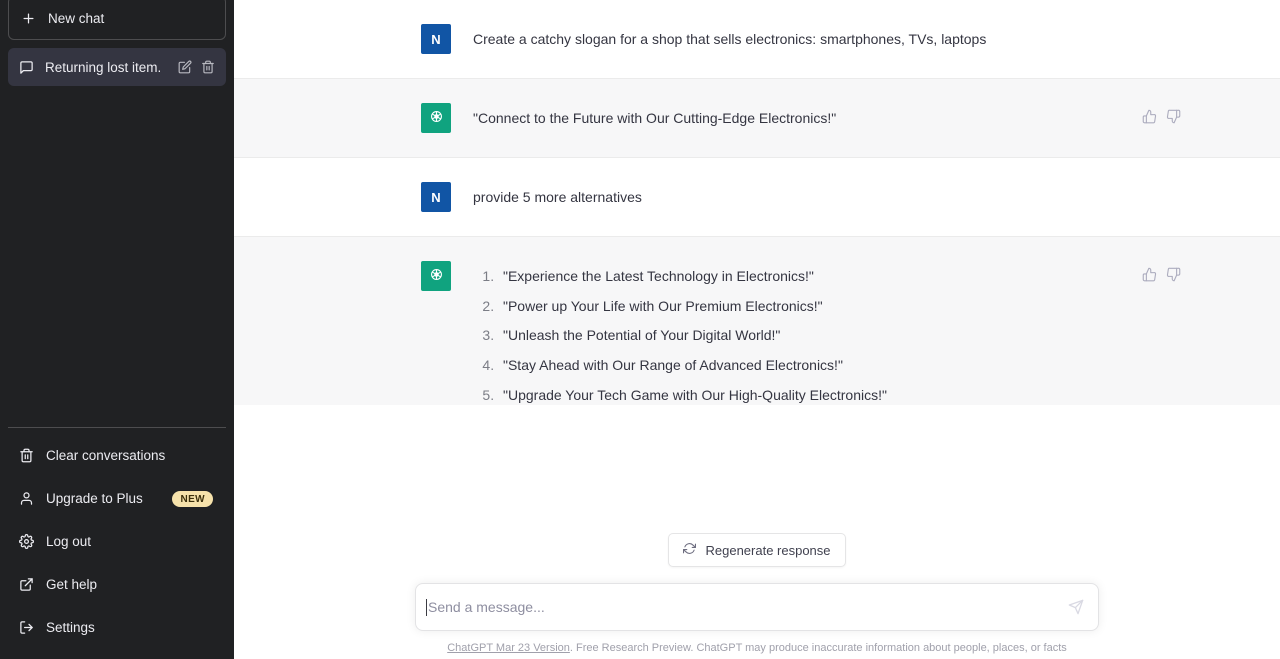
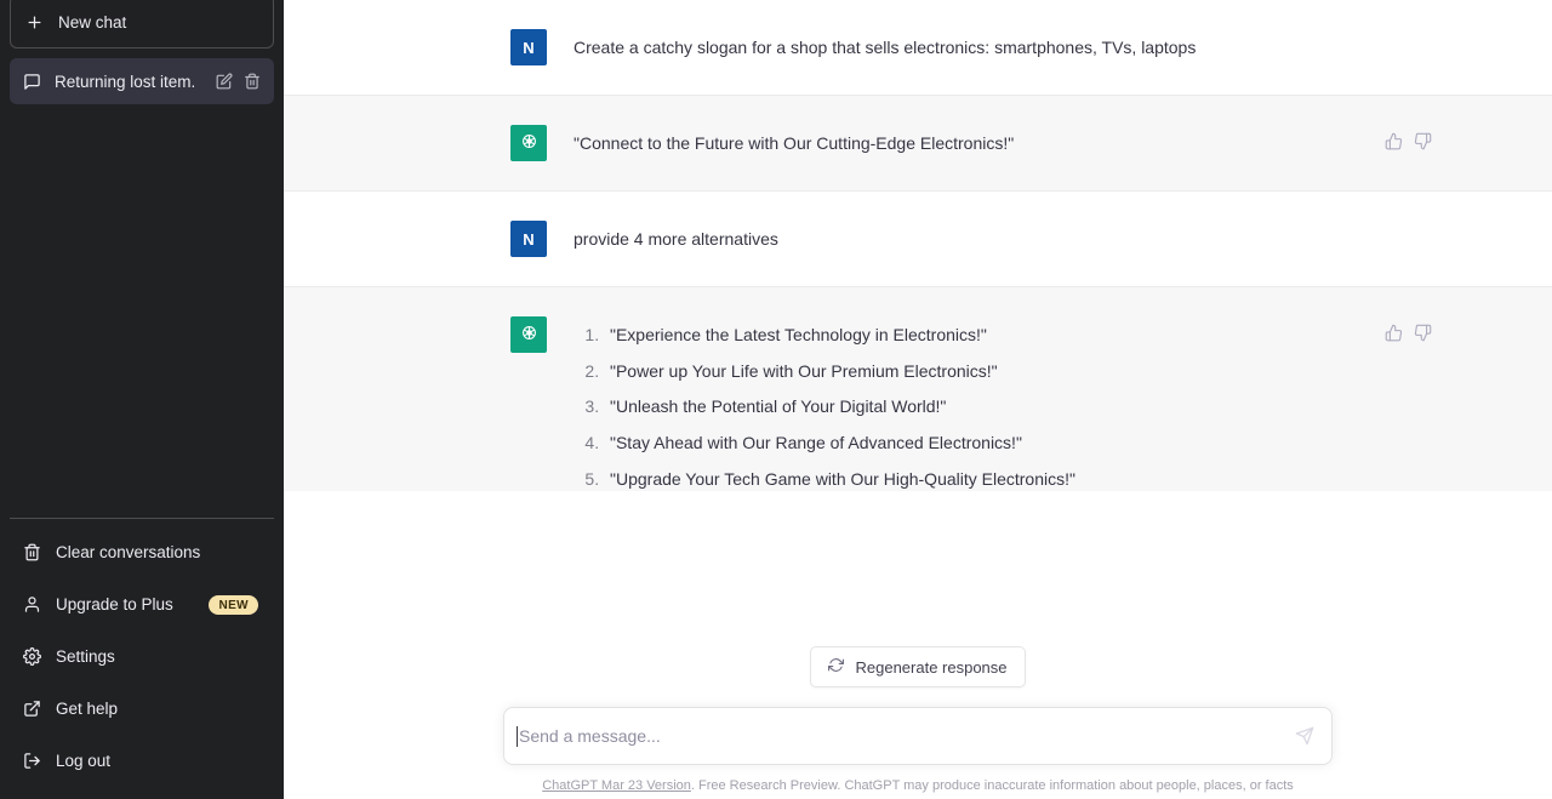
  New chat
  Returning lost item.
  Clear conversations
  Upgrade to Plus
  NEW
- Log out
+ Settings
  Get help
- Settings
+ Log out
  N
  Create a catchy slogan for a shop that sells electronics: smartphones, TVs, laptops
  "Connect to the Future with Our Cutting-Edge Electronics!"
  N
- provide 5 more alternatives
+ provide 4 more alternatives
  "Experience the Latest Technology in Electronics!"
  "Power up Your Life with Our Premium Electronics!"
  "Unleash the Potential of Your Digital World!"
  "Stay Ahead with Our Range of Advanced Electronics!"
  "Upgrade Your Tech Game with Our High-Quality Electronics!"
  Regenerate response
  Send a message...
  ChatGPT Mar 23 Version. Free Research Preview. ChatGPT may produce inaccurate information about people, places, or facts
